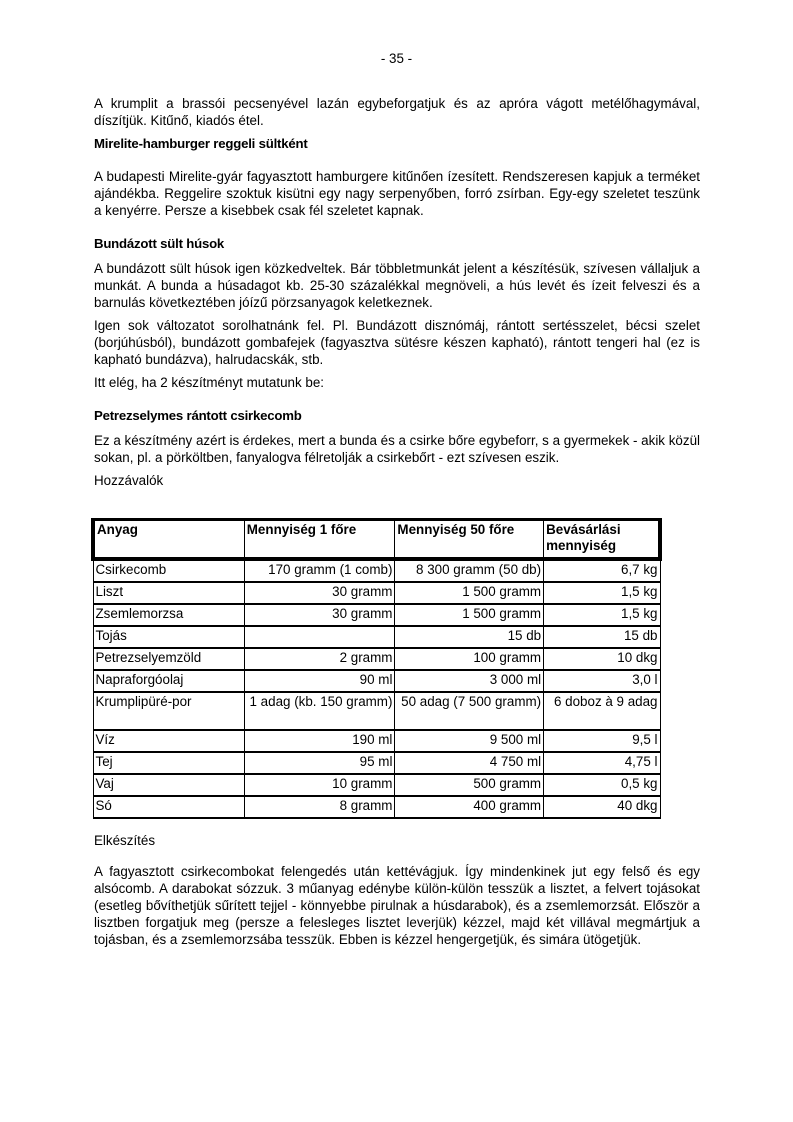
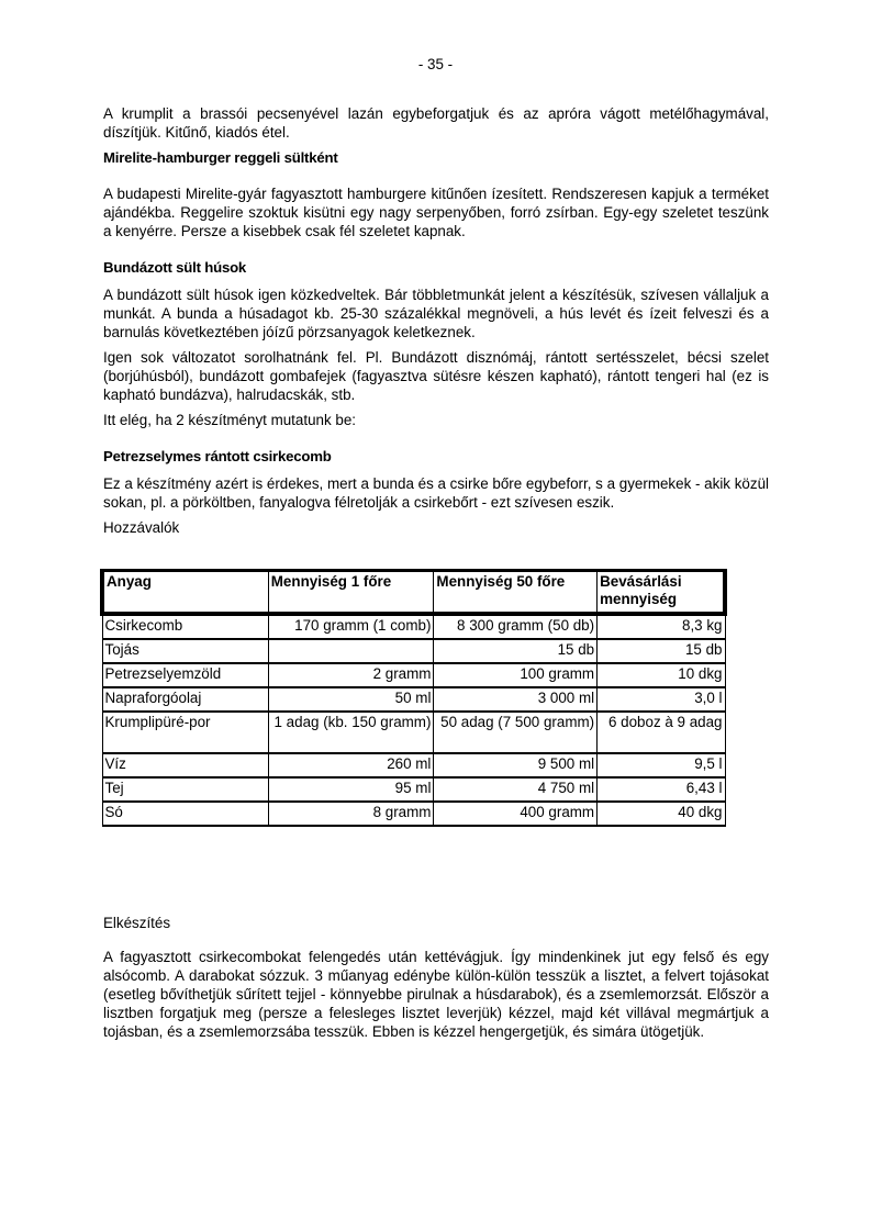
  - 35 -
  A krumplit a brassói pecsenyével lazán egybeforgatjuk és az apróra vágott metélőhagymával, díszítjük. Kitűnő, kiadós étel.
  Mirelite-hamburger reggeli sültként
  A budapesti Mirelite-gyár fagyasztott hamburgere kitűnően ízesített. Rendszeresen kapjuk a terméket ajándékba. Reggelire szoktuk kisütni egy nagy serpenyőben, forró zsírban. Egy-egy szeletet teszünk a kenyérre. Persze a kisebbek csak fél szeletet kapnak.
  Bundázott sült húsok
  A bundázott sült húsok igen közkedveltek. Bár többletmunkát jelent a készítésük, szívesen vállaljuk a munkát. A bunda a húsadagot kb. 25-30 százalékkal megnöveli, a hús levét és ízeit felveszi és a barnulás következtében jóízű pörzsanyagok keletkeznek.
  Igen sok változatot sorolhatnánk fel. Pl. Bundázott disznómáj, rántott sertésszelet, bécsi szelet (borjúhúsból), bundázott gombafejek (fagyasztva sütésre készen kapható), rántott tengeri hal (ez is kapható bundázva), halrudacskák, stb.
  Itt elég, ha 2 készítményt mutatunk be:
  Petrezselymes rántott csirkecomb
  Ez a készítmény azért is érdekes, mert a bunda és a csirke bőre egybeforr, s a gyermekek - akik közül sokan, pl. a pörköltben, fanyalogva félretolják a csirkebőrt - ezt szívesen eszik.
  Hozzávalók
  Anyag	Mennyiség 1 főre	Mennyiség 50 főre	Bevásárlási mennyiség
- Csirkecomb	170 gramm (1 comb)	8 300 gramm (50 db)	6,7 kg
+ Csirkecomb	170 gramm (1 comb)	8 300 gramm (50 db)	8,3 kg
- Liszt	30 gramm	1 500 gramm	1,5 kg
- Zsemlemorzsa	30 gramm	1 500 gramm	1,5 kg
  Tojás		15 db	15 db
  Petrezselyemzöld	2 gramm	100 gramm	10 dkg
- Napraforgóolaj	90 ml	3 000 ml	3,0 l
+ Napraforgóolaj	50 ml	3 000 ml	3,0 l
  Krumplipüré-por	1 adag (kb. 150 gramm)	50 adag (7 500 gramm)	6 doboz à 9 adag
- Víz	190 ml	9 500 ml	9,5 l
+ Víz	260 ml	9 500 ml	9,5 l
- Tej	95 ml	4 750 ml	4,75 l
+ Tej	95 ml	4 750 ml	6,43 l
- Vaj	10 gramm	500 gramm	0,5 kg
  Só	8 gramm	400 gramm	40 dkg
  Elkészítés
  A fagyasztott csirkecombokat felengedés után kettévágjuk. Így mindenkinek jut egy felső és egy alsócomb. A darabokat sózzuk. 3 műanyag edénybe külön-külön tesszük a lisztet, a felvert tojásokat (esetleg bővíthetjük sűrített tejjel - könnyebbe pirulnak a húsdarabok), és a zsemlemorzsát. Először a lisztben forgatjuk meg (persze a felesleges lisztet leverjük) kézzel, majd két villával megmártjuk a tojásban, és a zsemlemorzsába tesszük. Ebben is kézzel hengergetjük, és simára ütögetjük.
